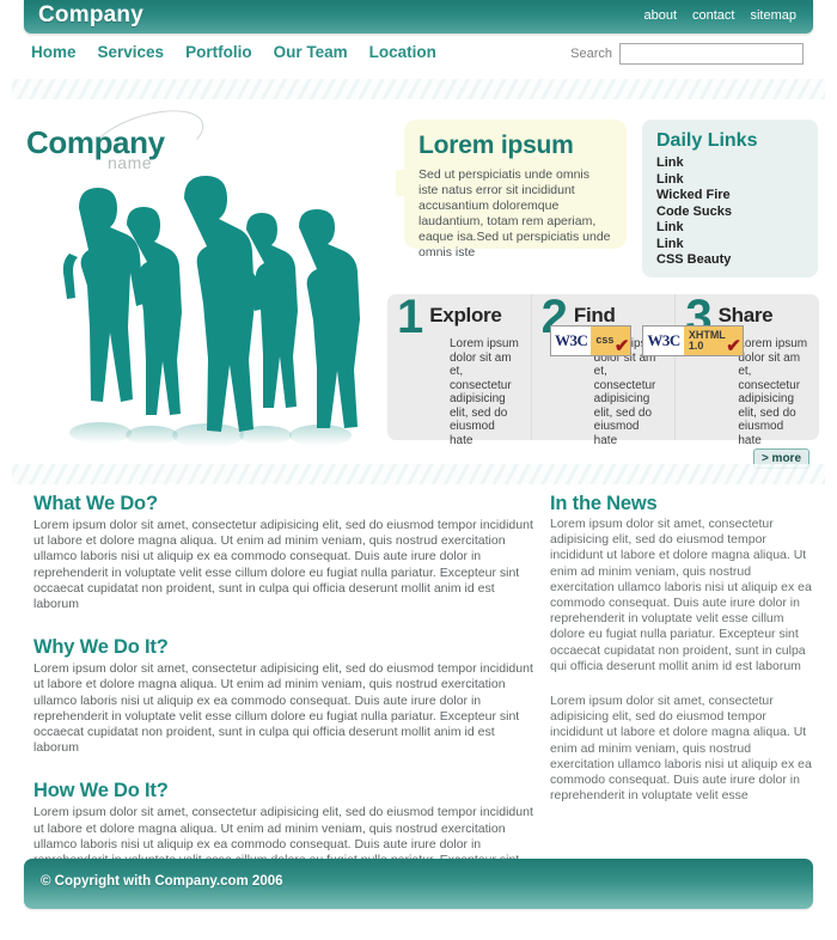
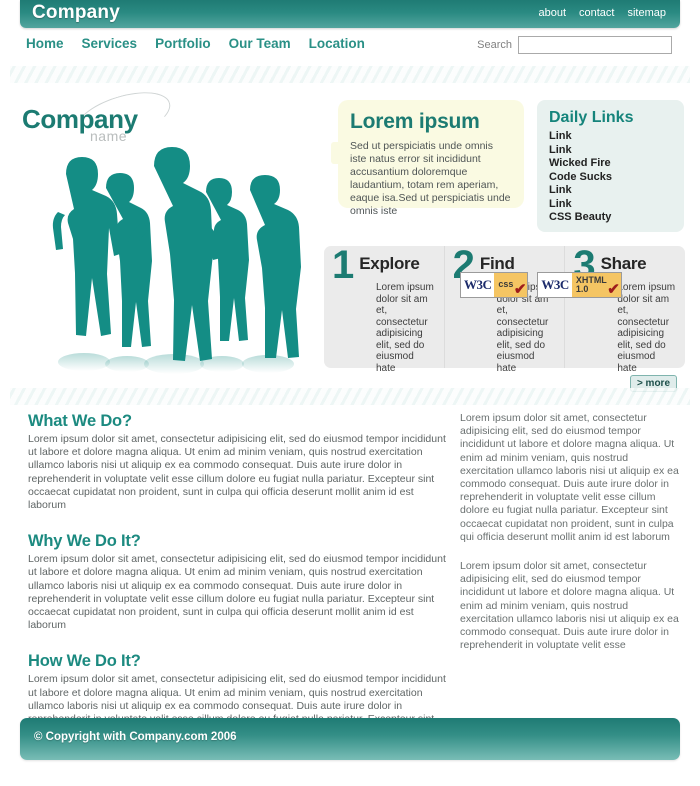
  Company
  about
  contact
  sitemap
  Home
  Services
  Portfolio
  Our Team
  Location
  Search
  Company
  name
  Lorem ipsum
  Sed ut perspiciatis unde omnis iste natus error sit incididunt accusantium doloremque laudantium, totam rem aperiam, eaque isa.Sed ut perspiciatis unde omnis iste
  Daily Links
  Link
  Link
  Wicked Fire
  Code Sucks
  Link
  Link
  CSS Beauty
  1
  Explore
  Lorem ipsum dolor sit am et, consectetur adipisicing elit, sed do eiusmod hate
  2
  Find
  ip dolor sit am et, consectetur adipisicing elit, sed do eiusmod hate
  3
  Share
  orem ipsum dolor sit am et, consectetur adipisicing elit, sed do eiusmod hate
  > more
  What We Do?
  Lorem ipsum dolor sit amet, consectetur adipisicing elit, sed do eiusmod tempor incididunt ut labore et dolore magna aliqua. Ut enim ad minim veniam, quis nostrud exercitation ullamco laboris nisi ut aliquip ex ea commodo consequat. Duis aute irure dolor in reprehenderit in voluptate velit esse cillum dolore eu fugiat nulla pariatur. Excepteur sint occaecat cupidatat non proident, sunt in culpa qui officia deserunt mollit anim id est laborum
  Why We Do It?
  Lorem ipsum dolor sit amet, consectetur adipisicing elit, sed do eiusmod tempor incididunt ut labore et dolore magna aliqua. Ut enim ad minim veniam, quis nostrud exercitation ullamco laboris nisi ut aliquip ex ea commodo consequat. Duis aute irure dolor in reprehenderit in voluptate velit esse cillum dolore eu fugiat nulla pariatur. Excepteur sint occaecat cupidatat non proident, sunt in culpa qui officia deserunt mollit anim id est laborum
  How We Do It?
- In the News
  Lorem ipsum dolor sit amet, consectetur adipisicing elit, sed do eiusmod tempor incididunt ut labore et dolore magna aliqua. Ut enim ad minim veniam, quis nostrud exercitation ullamco laboris nisi ut aliquip ex ea commodo consequat. Duis aute irure dolor in reprehenderit in voluptate velit esse cillum dolore eu fugiat nulla pariatur. Excepteur sint occaecat cupidatat non proident, sunt in culpa qui officia deserunt mollit anim id est laborum
  Lorem ipsum dolor sit amet, consectetur adipisicing elit, sed do eiusmod tempor incididunt ut labore et dolore magna aliqua. Ut enim ad minim veniam, quis nostrud exercitation ullamco laboris nisi ut aliquip ex ea commodo consequat. Duis aute irure dolor in reprehenderit in voluptate velit esse
  W3C
  css
  ✔
  W3C
  XHTML
  1.0
  ✔
  © Copyright with Company.com 2006
